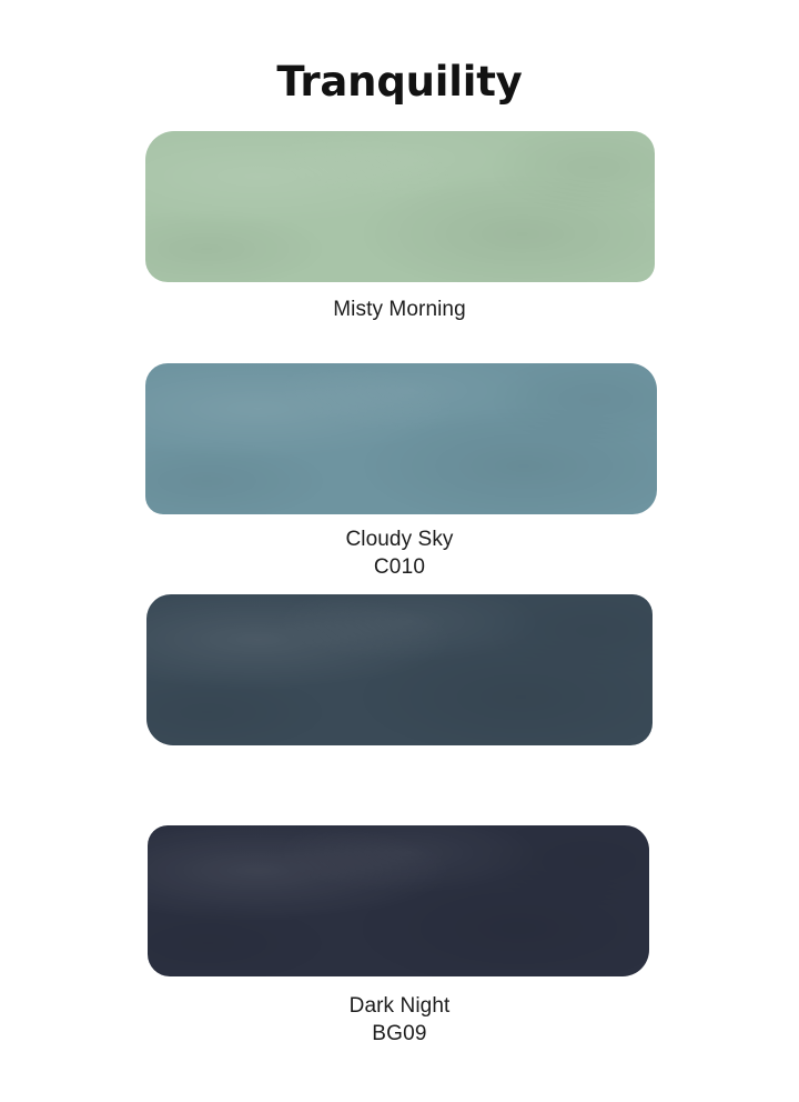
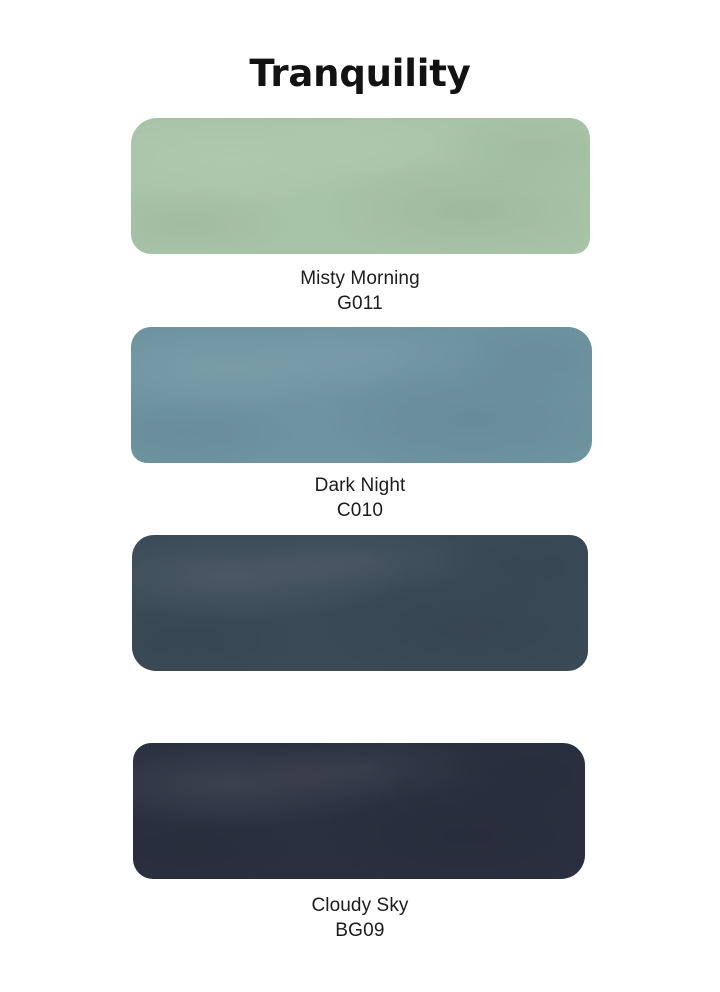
  Tranquility
  Misty Morning
+ G011
- Cloudy Sky
+ Dark Night
  C010
- Dark Night
+ Cloudy Sky
  BG09
